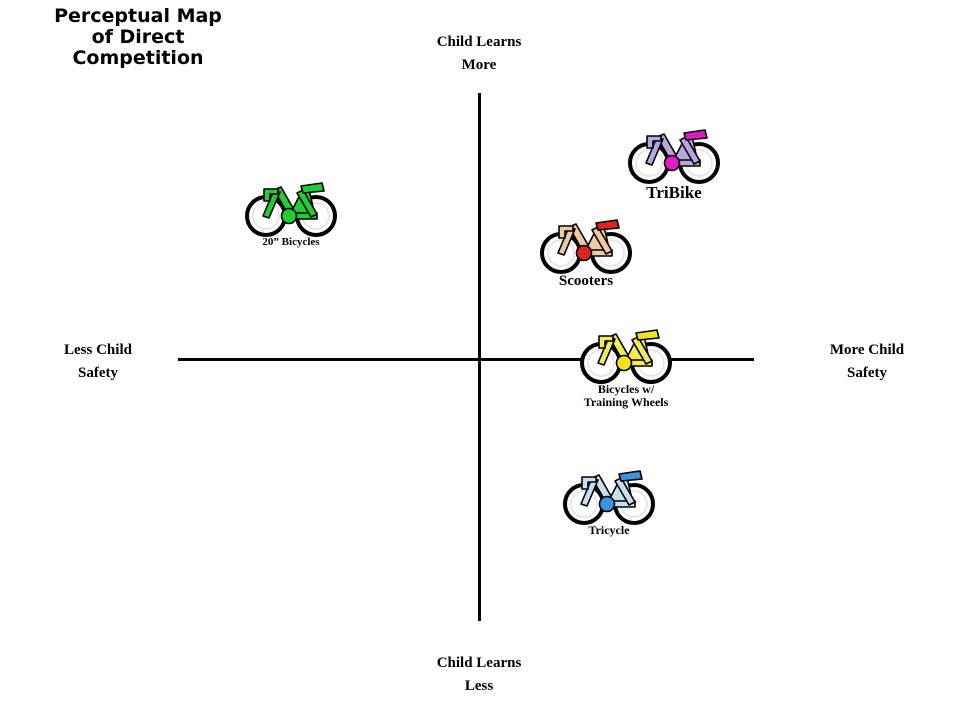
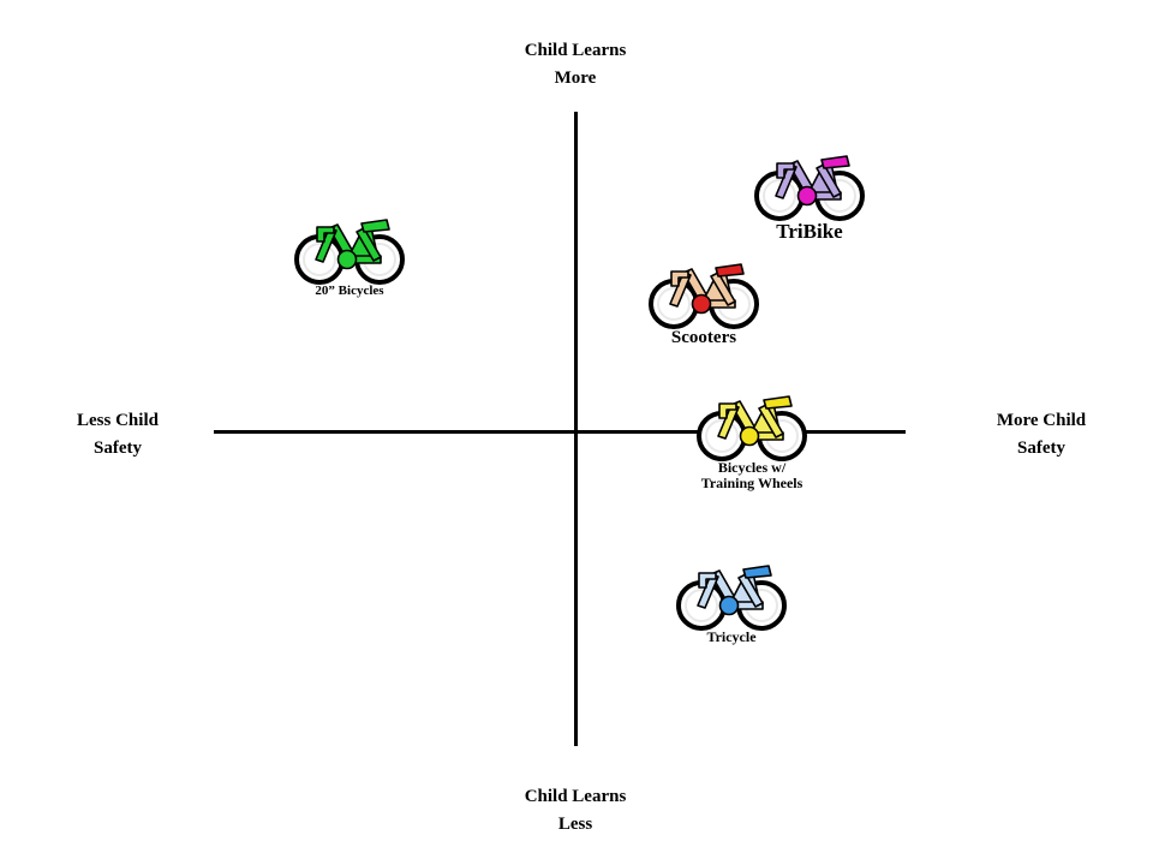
- Perceptual Map
- of Direct
- Competition
  Child Learns
  More
  Child Learns
  Less
  Less Child
  Safety
  More Child
  Safety
  20” Bicycles
  TriBike
  Scooters
  Bicycles w/
  Training Wheels
  Tricycle
